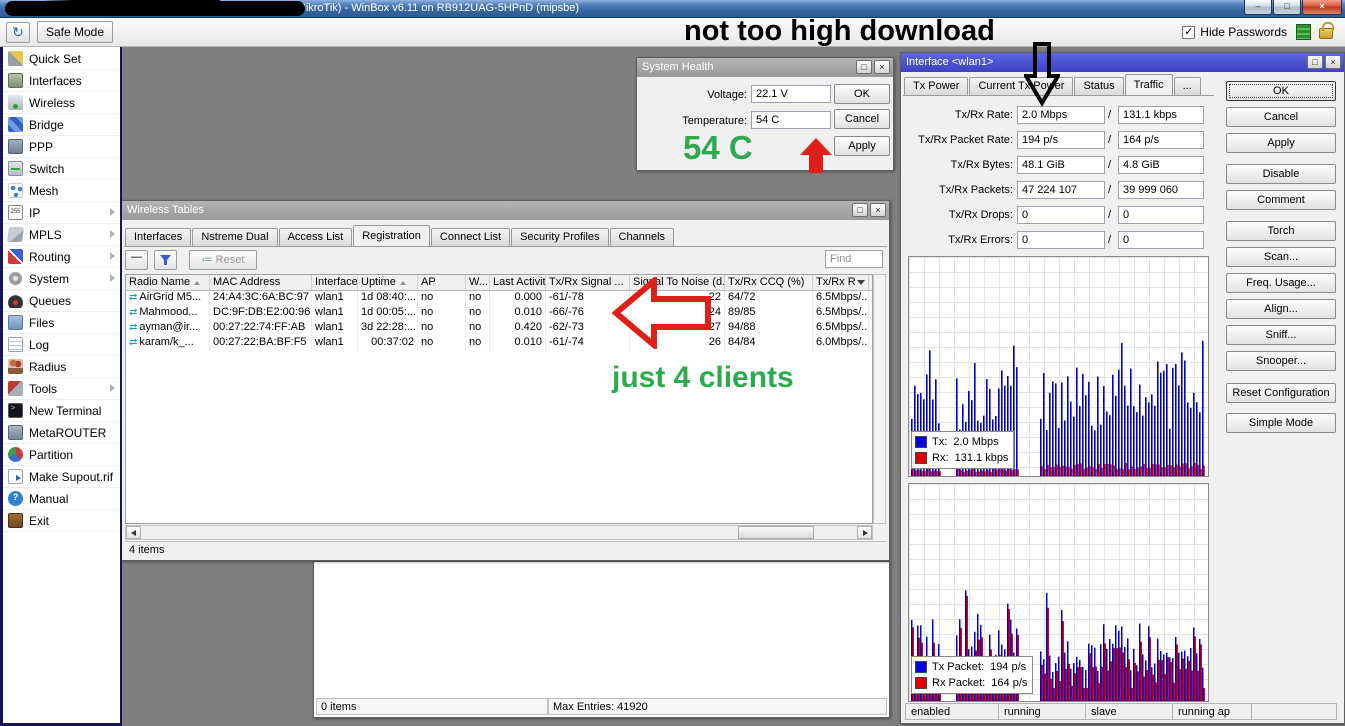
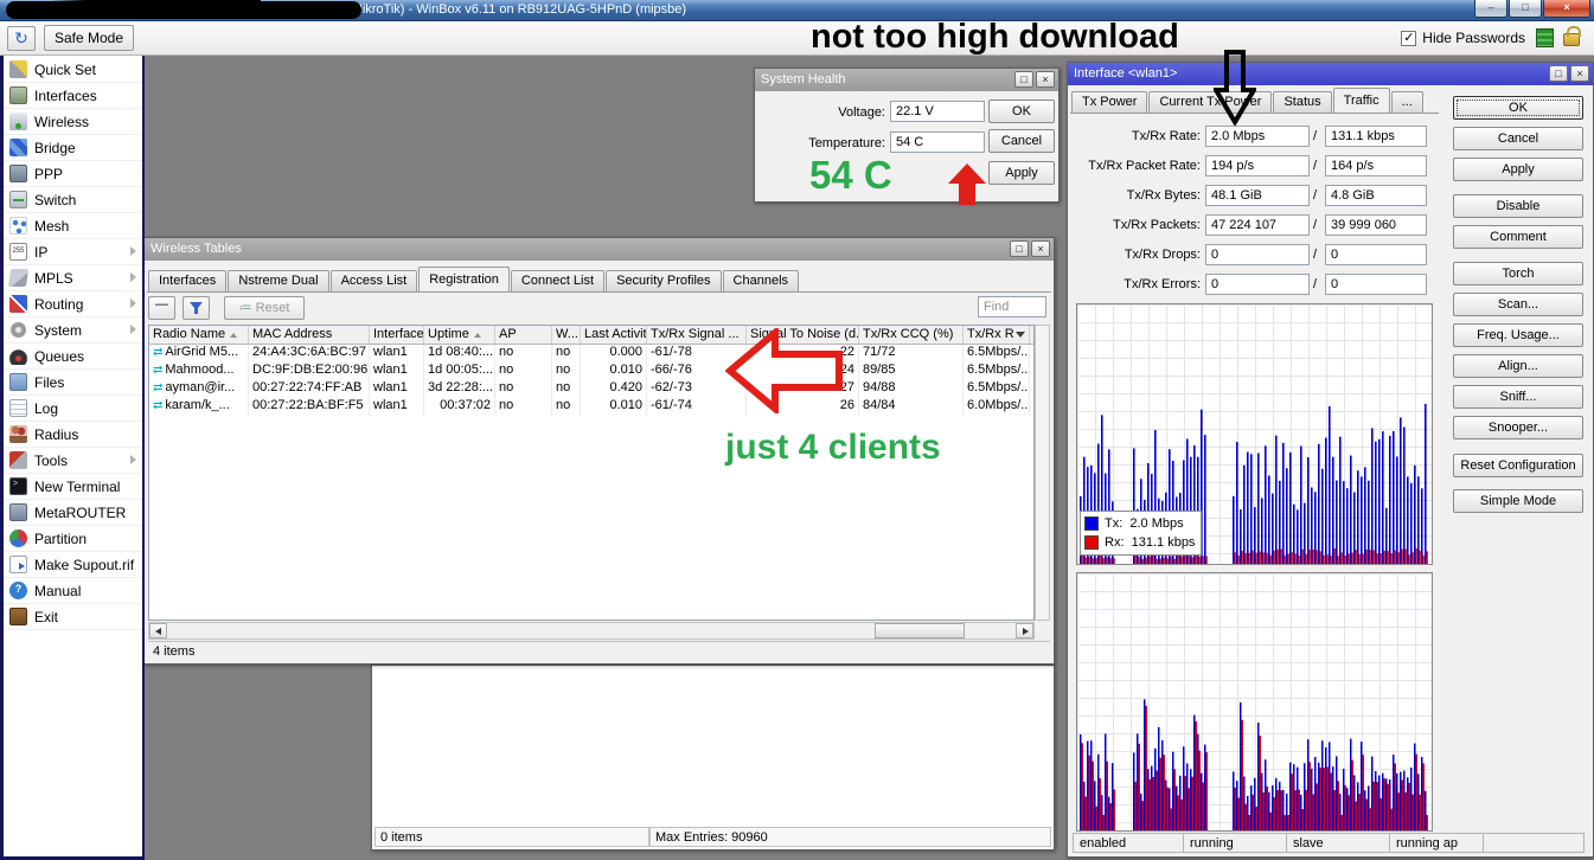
  ikroTik) - WinBox v6.11 on RB912UAG-5HPnD (mipsbe)
  –
  □
  ×
  ↻
  Safe Mode
  ✓
  Hide Passwords
  Quick Set
  Interfaces
  Wireless
  Bridge
  PPP
  Switch
  Mesh
  IP
  MPLS
  Routing
  System
  Queues
  Files
  Log
  Radius
  Tools
  New Terminal
  MetaROUTER
  Partition
  Make Supout.rif
  Manual
  Exit
  0 items
- Max Entries: 41920
+ Max Entries: 90960
  Wireless Tables
  □
  ×
  Interfaces
  Nstreme Dual
  Access List
  Registration
  Connect List
  Security Profiles
  Channels
  —
  ≔ Reset
  Find
  Radio Name
  MAC Address
  Interface
  Uptime
  AP
  W...
  Last Activit
  Tx/Rx Signal ...
  Sigal To Noise (d.
  Tx/Rx CCQ (%)
  Tx/Rx R
  ⇄ AirGrid M5...
  24:A4:3C:6A:BC:97
  wlan1
  1d 08:40:...
  no
  no
  0.000
  -61/-78
  22
- 64/72
+ 71/72
  6.5Mbps/..
  ⇄ Mahmood...
  DC:9F:DB:E2:00:96
  wlan1
  1d 00:05:...
  no
  no
  0.010
  -66/-76
  24
  89/85
  6.5Mbps/..
  ⇄ ayman@ir...
  00:27:22:74:FF:AB
  wlan1
  3d 22:28:...
  no
  no
  0.420
  -62/-73
  27
  94/88
  6.5Mbps/..
  ⇄ karam/k_...
  00:27:22:BA:BF:F5
  wlan1
  00:37:02
  no
  no
  0.010
  -61/-74
  26
  84/84
  6.0Mbps/..
  4 items
  System Health
  □
  ×
  Voltage:
  22.1 V
  Temperature:
  54 C
  OK
  Cancel
  Apply
  Interface <wlan1>
  □
  ×
  Tx Power
  Current Tx Poer
  Status
  Traffic
  ...
  Tx/Rx Rate:
  2.0 Mbps
  /
  131.1 kbps
  Tx/Rx Packet Rate:
  194 p/s
  /
  164 p/s
  Tx/Rx Bytes:
  48.1 GiB
  /
  4.8 GiB
  Tx/Rx Packets:
  47 224 107
  /
  39 999 060
  Tx/Rx Drops:
  0
  /
  0
  Tx/Rx Errors:
  0
  /
  0
  Tx: 2.0 Mbps
  Rx: 131.1 kbps
- Tx Packet: 194 p/s
- Rx Packet: 164 p/s
  OK
  Cancel
  Apply
  Disable
  Comment
  Torch
  Scan...
  Freq. Usage...
  Align...
  Sniff...
  Snooper...
  Reset Configuration
  Simple Mode
  enabled
  running
  slave
  running ap
  not too high download
  54 C
  just 4 clients
